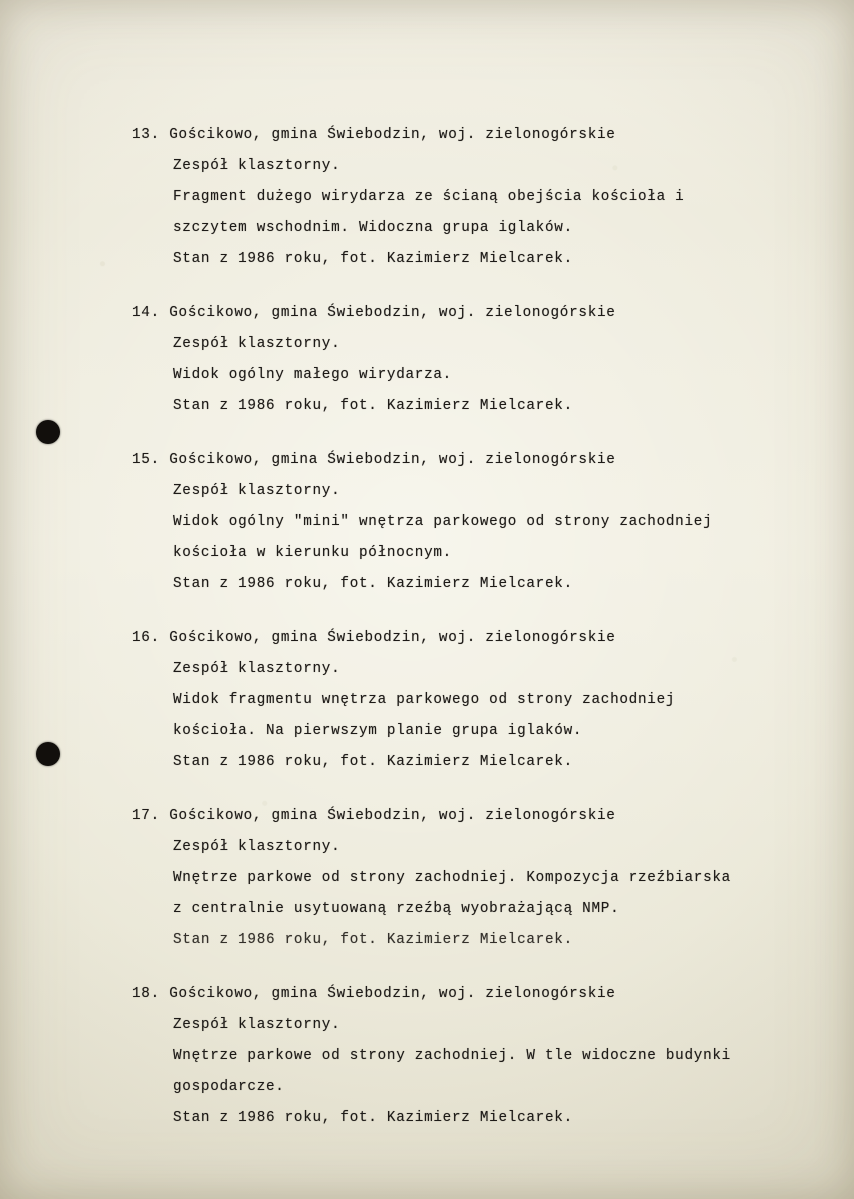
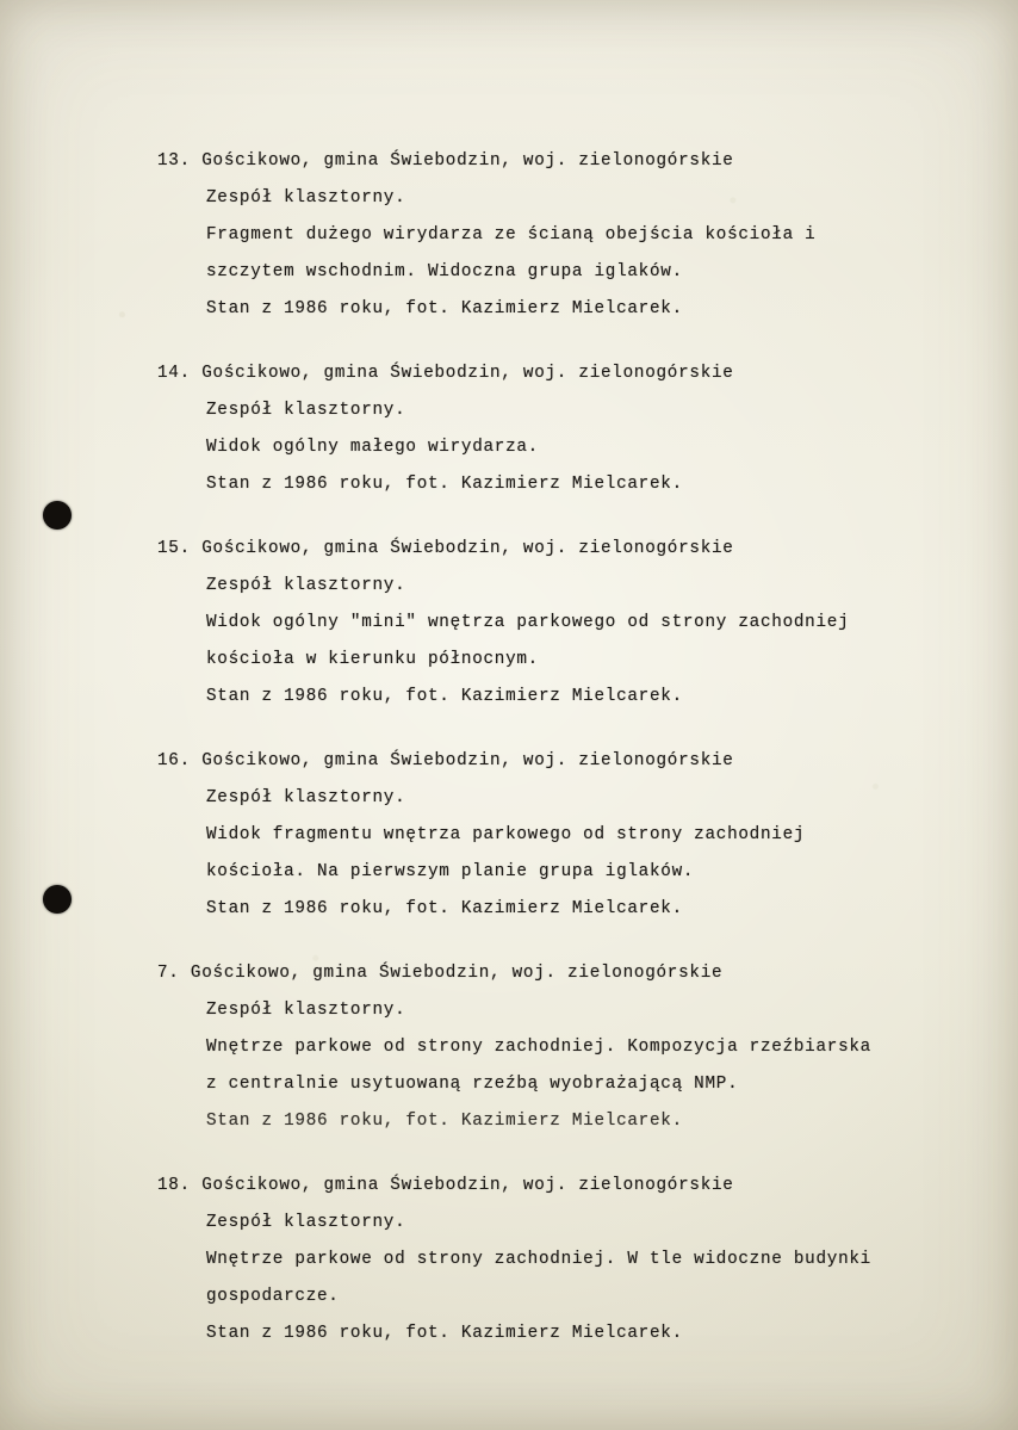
  13. Gościkowo, gmina Świebodzin, woj. zielonogórskie
  Zespół klasztorny.
  Fragment dużego wirydarza ze ścianą obejścia kościoła i
  szczytem wschodnim. Widoczna grupa iglaków.
  Stan z 1986 roku, fot. Kazimierz Mielcarek.
  14. Gościkowo, gmina Świebodzin, woj. zielonogórskie
  Zespół klasztorny.
  Widok ogólny małego wirydarza.
  Stan z 1986 roku, fot. Kazimierz Mielcarek.
  15. Gościkowo, gmina Świebodzin, woj. zielonogórskie
  Zespół klasztorny.
  Widok ogólny "mini" wnętrza parkowego od strony zachodniej
  kościoła w kierunku północnym.
  Stan z 1986 roku, fot. Kazimierz Mielcarek.
  16. Gościkowo, gmina Świebodzin, woj. zielonogórskie
  Zespół klasztorny.
  Widok fragmentu wnętrza parkowego od strony zachodniej
  kościoła. Na pierwszym planie grupa iglaków.
  Stan z 1986 roku, fot. Kazimierz Mielcarek.
- 17. Gościkowo, gmina Świebodzin, woj. zielonogórskie
+ 7. Gościkowo, gmina Świebodzin, woj. zielonogórskie
  Zespół klasztorny.
  Wnętrze parkowe od strony zachodniej. Kompozycja rzeźbiarska
  z centralnie usytuowaną rzeźbą wyobrażającą NMP.
  Stan z 1986 roku, fot. Kazimierz Mielcarek.
  18. Gościkowo, gmina Świebodzin, woj. zielonogórskie
  Zespół klasztorny.
  Wnętrze parkowe od strony zachodniej. W tle widoczne budynki
  gospodarcze.
  Stan z 1986 roku, fot. Kazimierz Mielcarek.
